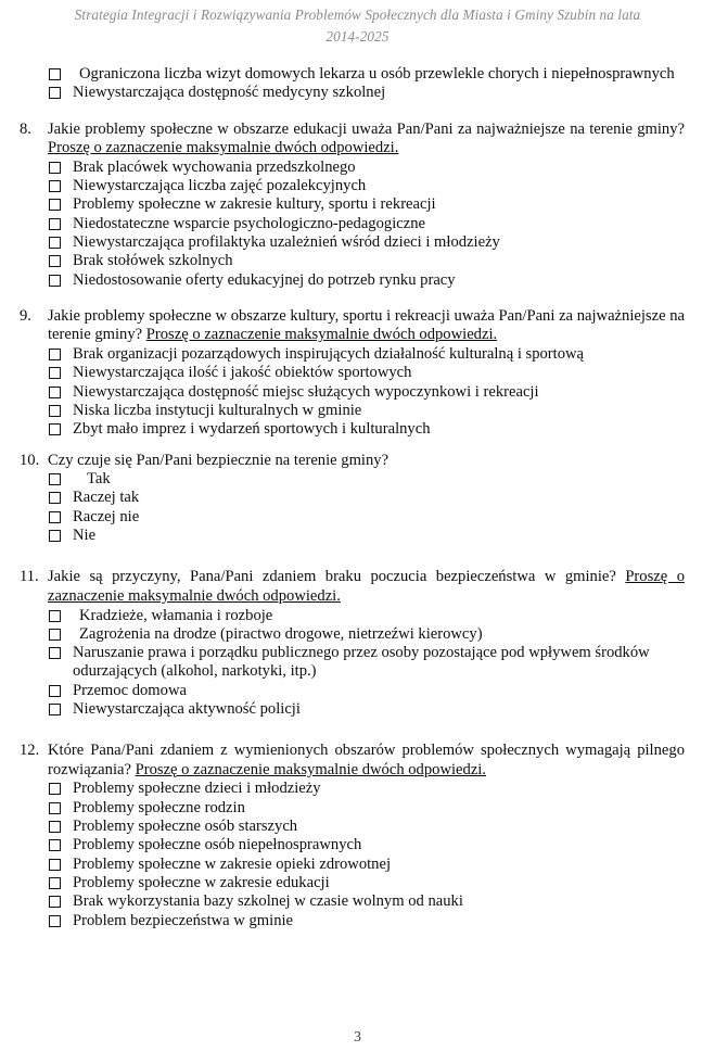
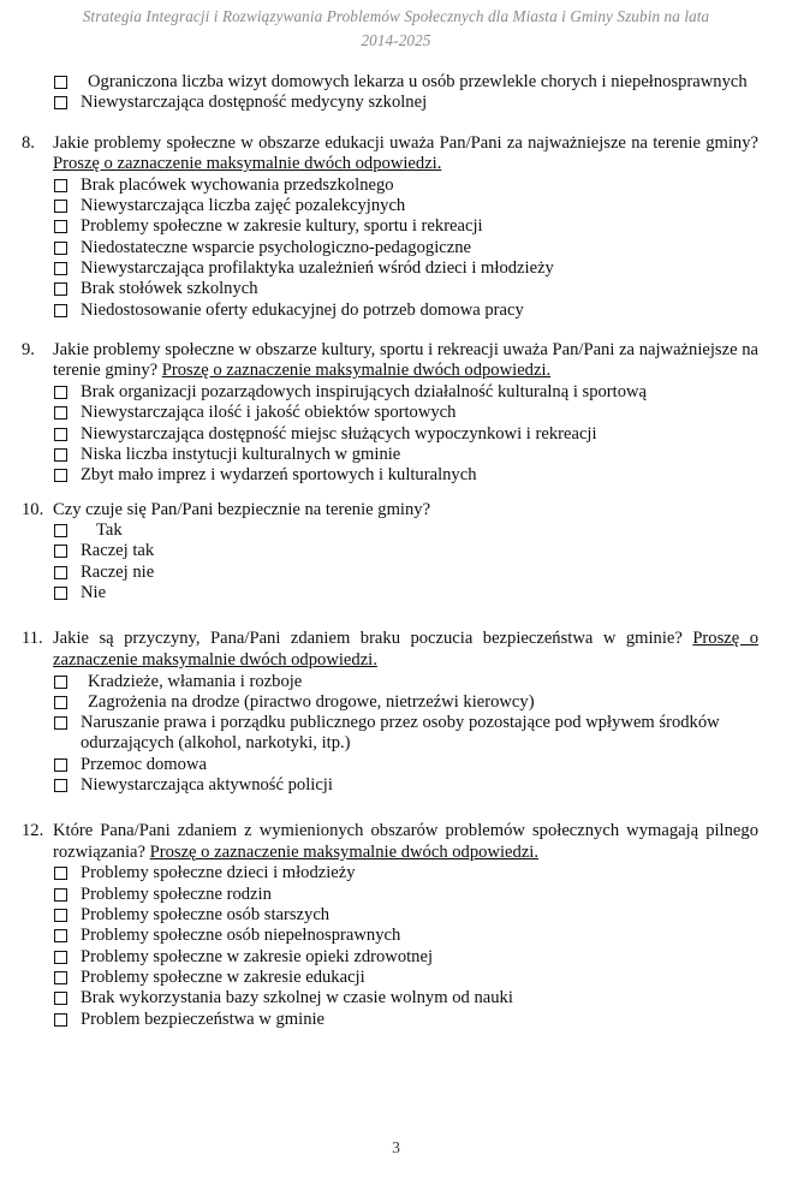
  Strategia Integracji i Rozwiązywania Problemów Społecznych dla Miasta i Gminy Szubin na lata
  2014-2025
  Ograniczona liczba wizyt domowych lekarza u osób przewlekle chorych i niepełnosprawnych
  Niewystarczająca dostępność medycyny szkolnej
  8.
  Jakie problemy społeczne w obszarze edukacji uważa Pan/Pani za najważniejsze na terenie gminy? Proszę o zaznaczenie maksymalnie dwóch odpowiedzi.
  Brak placówek wychowania przedszkolnego
  Niewystarczająca liczba zajęć pozalekcyjnych
  Problemy społeczne w zakresie kultury, sportu i rekreacji
  Niedostateczne wsparcie psychologiczno-pedagogiczne
  Niewystarczająca profilaktyka uzależnień wśród dzieci i młodzieży
  Brak stołówek szkolnych
- Niedostosowanie oferty edukacyjnej do potrzeb rynku pracy
+ Niedostosowanie oferty edukacyjnej do potrzeb domowa pracy
  9.
  Jakie problemy społeczne w obszarze kultury, sportu i rekreacji uważa Pan/Pani za najważniejsze na terenie gminy? Proszę o zaznaczenie maksymalnie dwóch odpowiedzi.
  Brak organizacji pozarządowych inspirujących działalność kulturalną i sportową
  Niewystarczająca ilość i jakość obiektów sportowych
  Niewystarczająca dostępność miejsc służących wypoczynkowi i rekreacji
  Niska liczba instytucji kulturalnych w gminie
  Zbyt mało imprez i wydarzeń sportowych i kulturalnych
  10.
  Czy czuje się Pan/Pani bezpiecznie na terenie gminy?
  Tak
  Raczej tak
  Raczej nie
  Nie
  11.
  Jakie są przyczyny, Pana/Pani zdaniem braku poczucia bezpieczeństwa w gminie? Proszę o zaznaczenie maksymalnie dwóch odpowiedzi.
  Kradzieże, włamania i rozboje
  Zagrożenia na drodze (piractwo drogowe, nietrzeźwi kierowcy)
  Naruszanie prawa i porządku publicznego przez osoby pozostające pod wpływem środków odurzających (alkohol, narkotyki, itp.)
  Przemoc domowa
  Niewystarczająca aktywność policji
  12.
  Które Pana/Pani zdaniem z wymienionych obszarów problemów społecznych wymagają pilnego rozwiązania? Proszę o zaznaczenie maksymalnie dwóch odpowiedzi.
  Problemy społeczne dzieci i młodzieży
  Problemy społeczne rodzin
  Problemy społeczne osób starszych
  Problemy społeczne osób niepełnosprawnych
  Problemy społeczne w zakresie opieki zdrowotnej
  Problemy społeczne w zakresie edukacji
  Brak wykorzystania bazy szkolnej w czasie wolnym od nauki
  Problem bezpieczeństwa w gminie
  3
